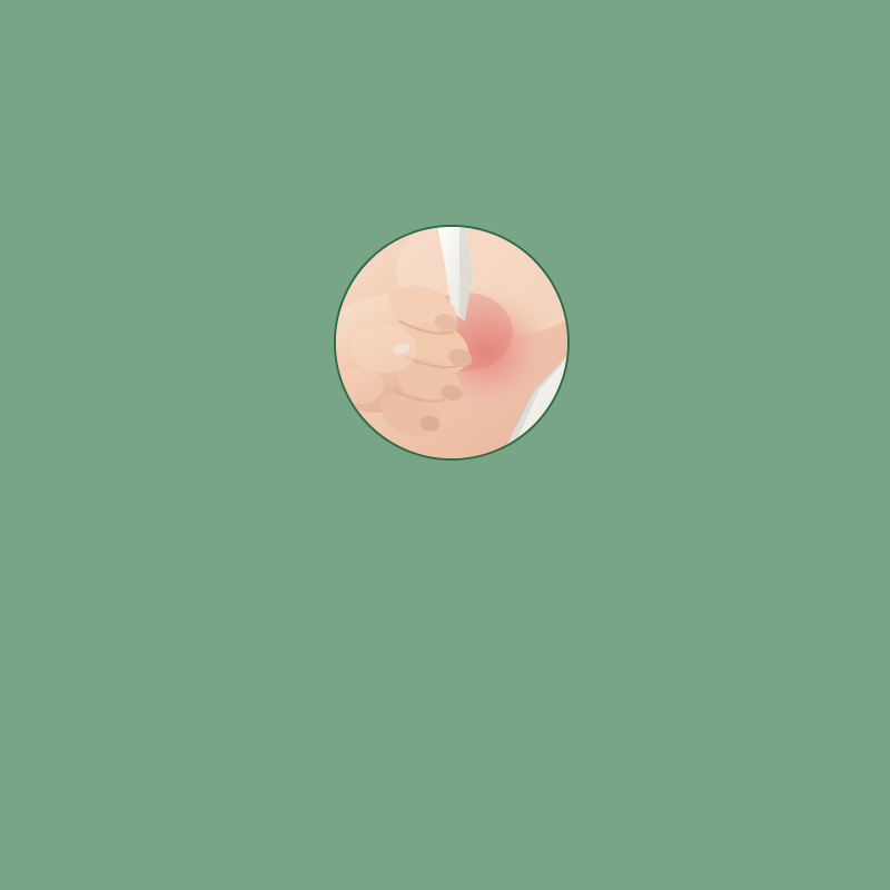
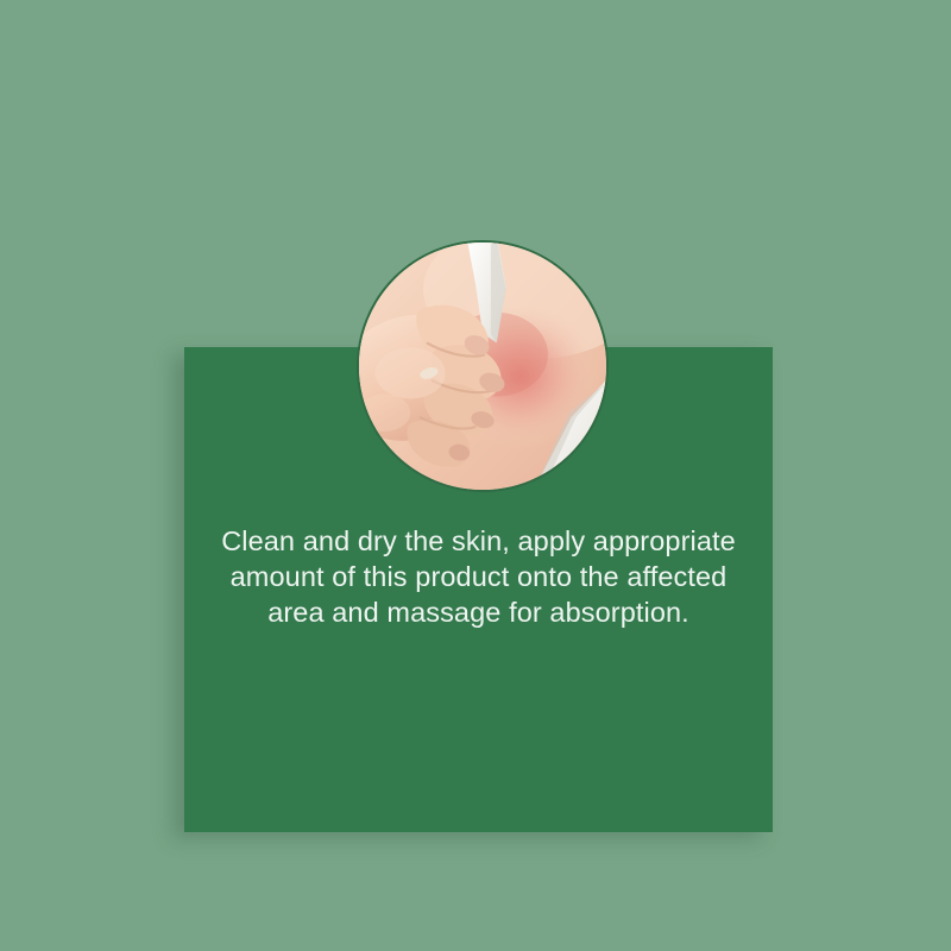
+ Clean and dry the skin, apply appropriate amount of this product onto the affected area and massage for absorption.
